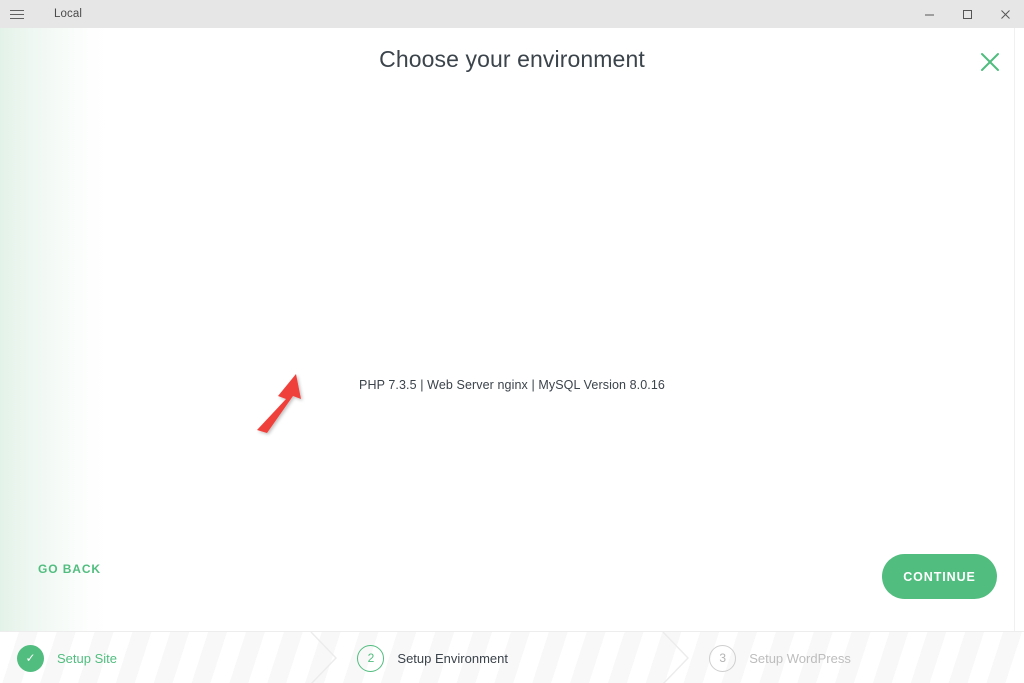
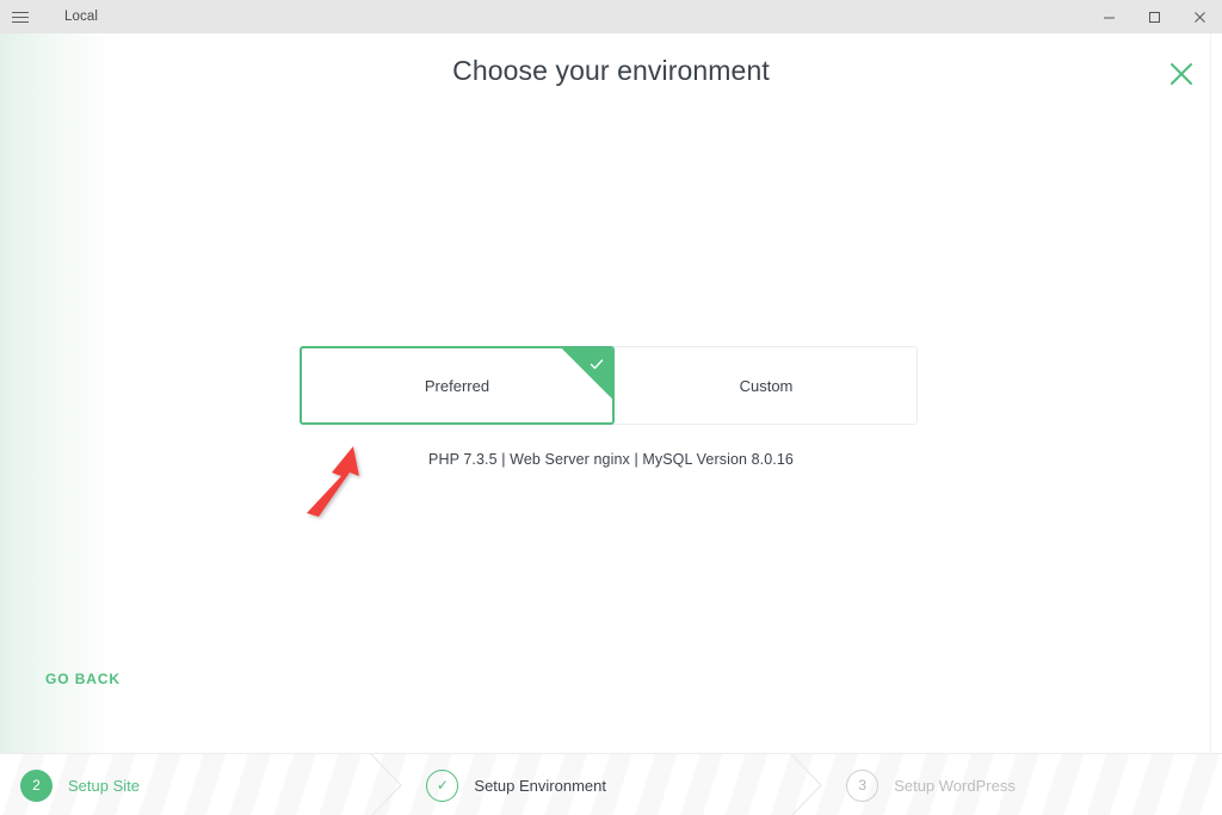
  Local
  Choose your environment
+ Preferred
+ Custom
  PHP 7.3.5 | Web Server nginx | MySQL Version 8.0.16
  GO BACK
- CONTINUE
- ✓
+ 2
  Setup Site
- 2
+ ✓
  Setup Environment
  3
  Setup WordPress
